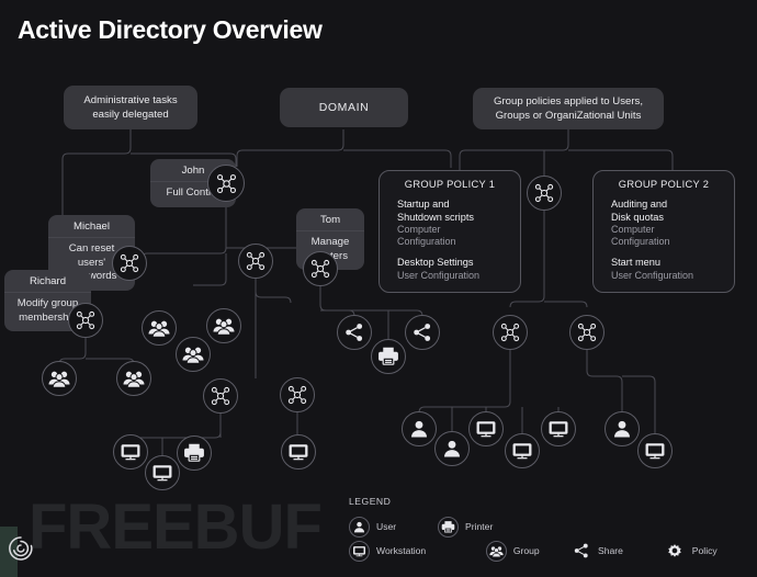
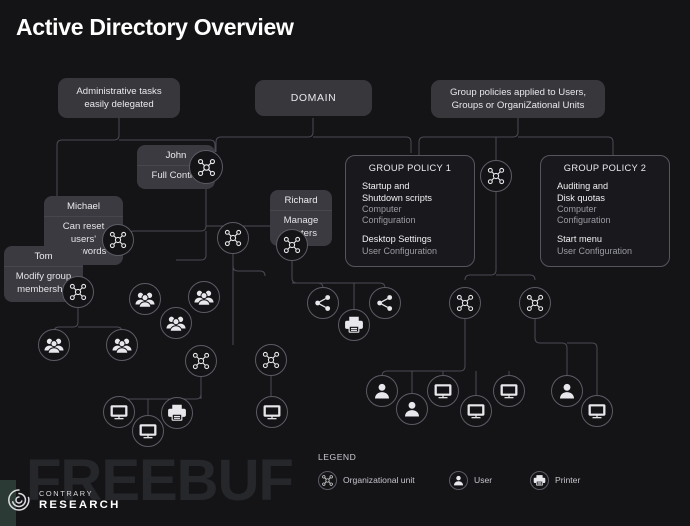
  Active Directory Overview
  Administrative tasks
  easily delegated
  DOMAIN
  Group policies applied to Users,
  Groups or OrganiZational Units
  John
  Full Cont
  Michael
  Can reset
  users'
- Richard
+ Tom
  Modify group
  membersh
- Tom
+ Richard
  Manage
  GROUP POLICY 1
  Startup and
  Shutdown scripts
  Computer
  Configuration
  Desktop Settings
  User Configuration
  GROUP POLICY 2
  Auditing and
  Disk quotas
  Computer
  Configuration
  Start menu
  User Configuration
  LEGEND
+ Organizational unit
  User
  Printer
- Workstation
- Group
- Share
- Policy
  FREEBUF
+ CONTRARY
+ RESEARCH
